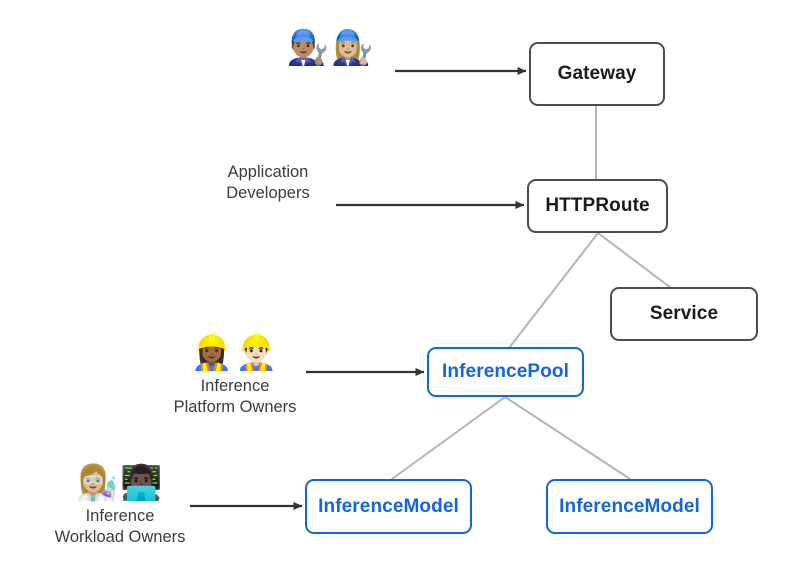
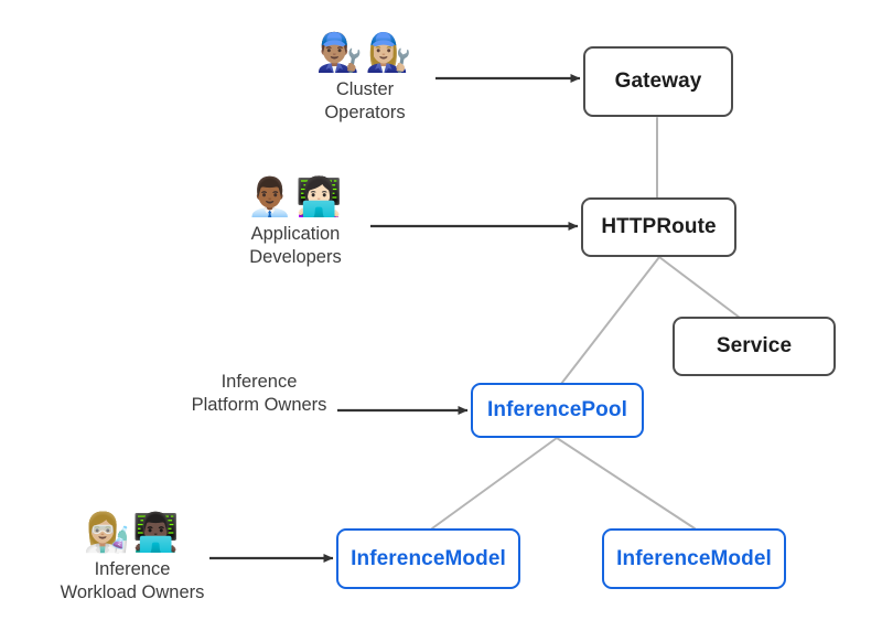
  👨🏽‍🔧👩🏼‍🔧
+ Cluster
+ Operators
+ 👨🏾‍💼👩🏻‍💻
  Application
  Developers
- 👷🏾‍♀️👷🏻‍♂️
  Inference
  Platform Owners
  👩🏼‍🔬👨🏿‍💻
  Inference
  Workload Owners
  Gateway
  HTTPRoute
  Service
  InferencePool
  InferenceModel
  InferenceModel
